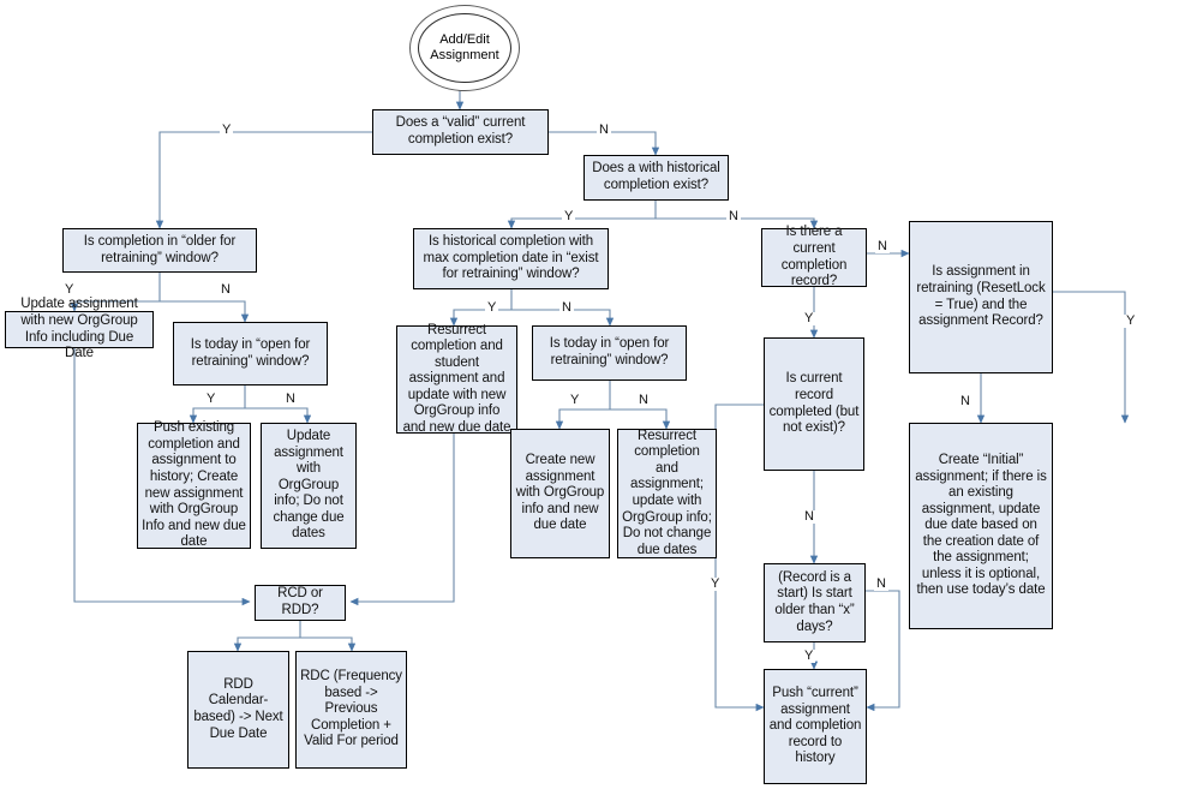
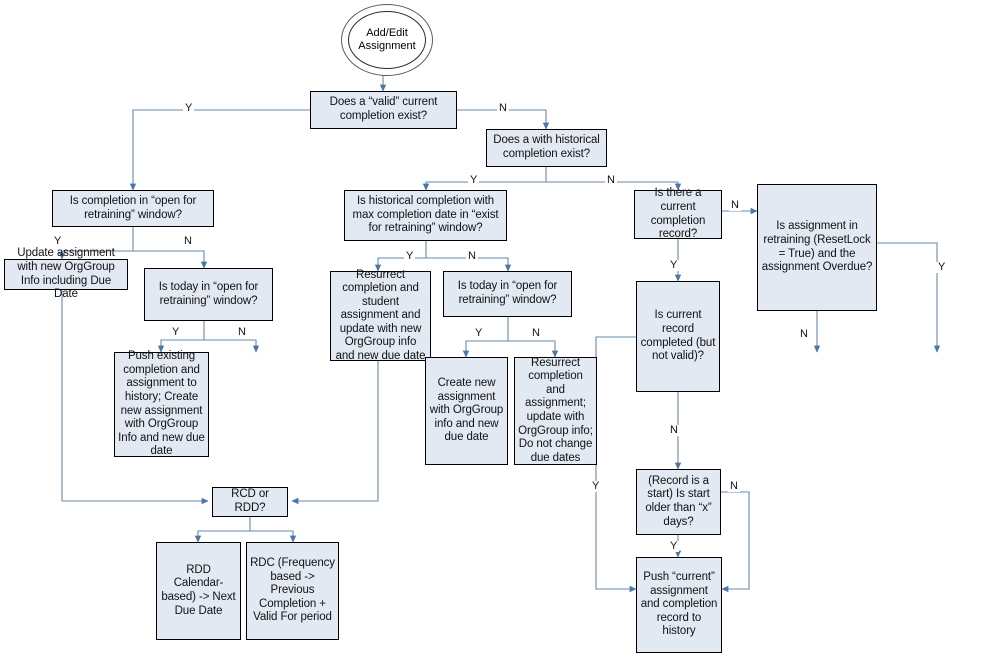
  Add/Edit Assignment
  Does a “valid” current completion exist?
  Does a with historical completion exist?
- Is completion in “older for retraining” window?
+ Is completion in “open for retraining” window?
  Is historical completion with max completion date in “exist for retraining” window?
  Is there a current completion record?
- Is assignment in retraining (ResetLock = True) and the assignment Record?
+ Is assignment in retraining (ResetLock = True) and the assignment Overdue?
  Update assignment with new OrgGroup Info including Due Date
  Is today in “open for retraining” window?
  Resurrect completion and student assignment and update with new OrgGroup info and new due date
  Is today in “open for retraining” window?
- Is current record completed (but not exist)?
+ Is current record completed (but not valid)?
  Push existing completion and assignment to history; Create new assignment with OrgGroup Info and new due date
- Update assignment with OrgGroup info; Do not change due dates
  Create new assignment with OrgGroup info and new due date
  Resurrect completion and assignment; update with OrgGroup info; Do not change due dates
- Create “Initial” assignment; if there is an existing assignment, update due date based on the creation date of the assignment; unless it is optional, then use today’s date
  (Record is a start) Is start older than “x” days?
  Push “current” assignment and completion record to history
  RCD or RDD?
  RDD Calendar-based) -> Next Due Date
  RDC (Frequency based -> Previous Completion + Valid For period
  Y
  N
  Y
  N
  Y
  N
  Y
  N
  Y
  N
  Y
  N
  Y
  N
  Y
  N
  Y
  N
  N
  Y
